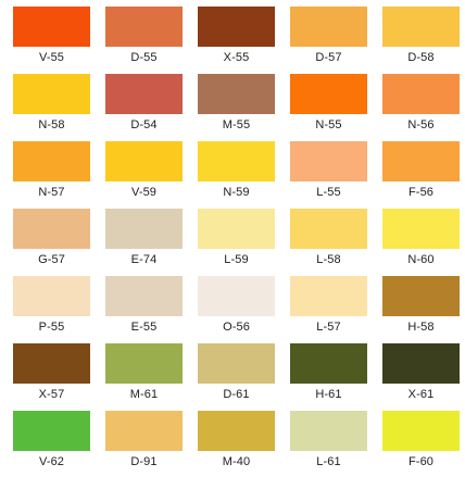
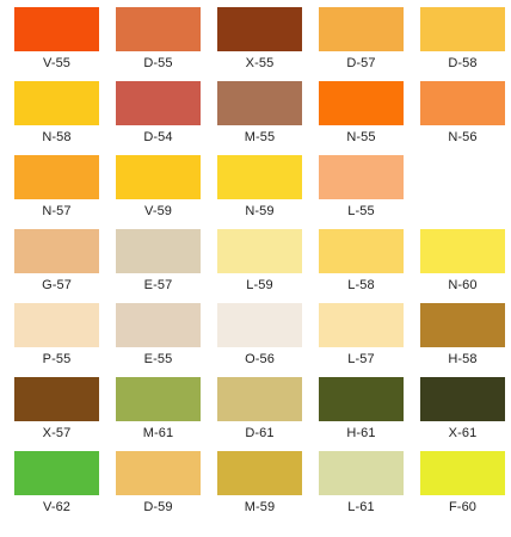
  V-55
  D-55
  X-55
  D-57
  D-58
  N-58
  D-54
  M-55
  N-55
  N-56
  N-57
  V-59
  N-59
  L-55
- F-56
  G-57
- E-74
+ E-57
  L-59
  L-58
  N-60
  P-55
  E-55
  O-56
  L-57
  H-58
  X-57
  M-61
  D-61
  H-61
  X-61
  V-62
- D-91
+ D-59
- M-40
+ M-59
  L-61
  F-60
